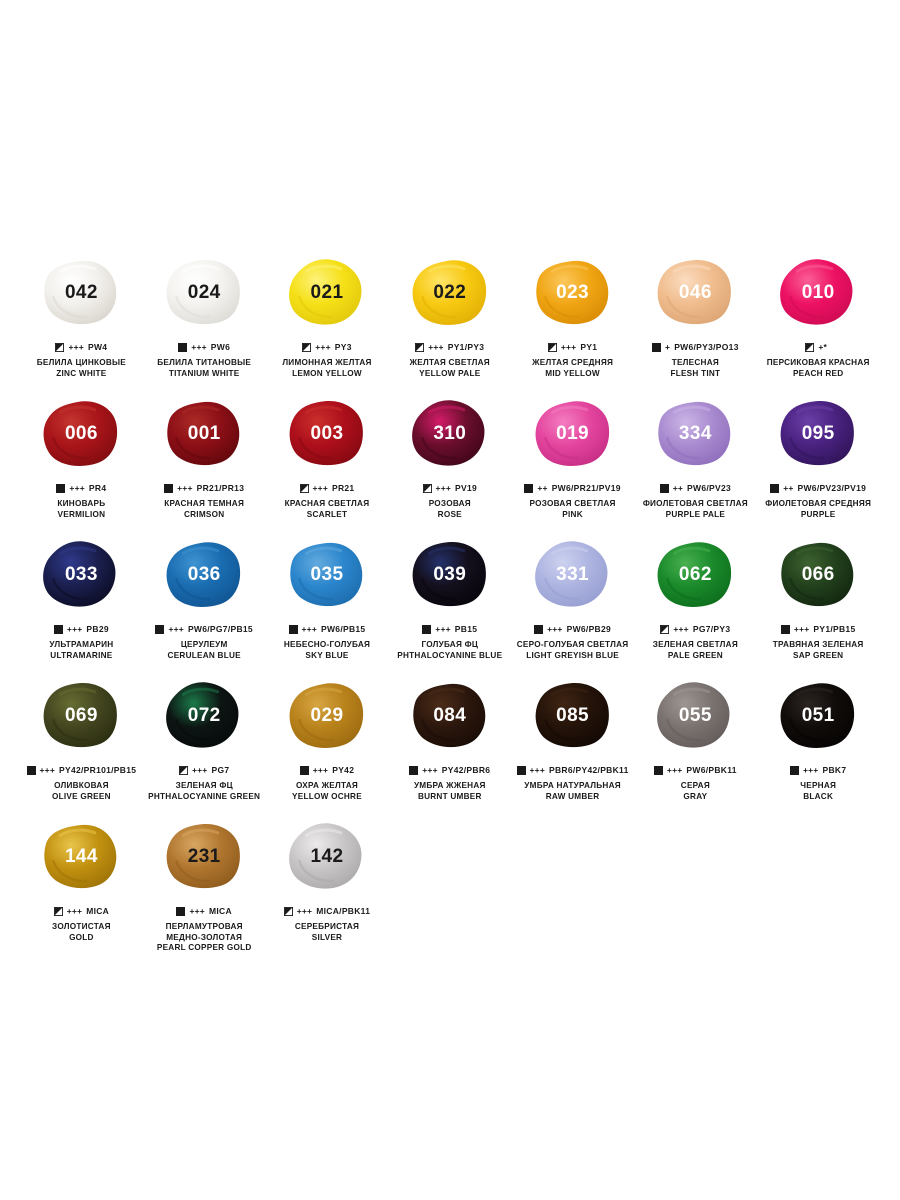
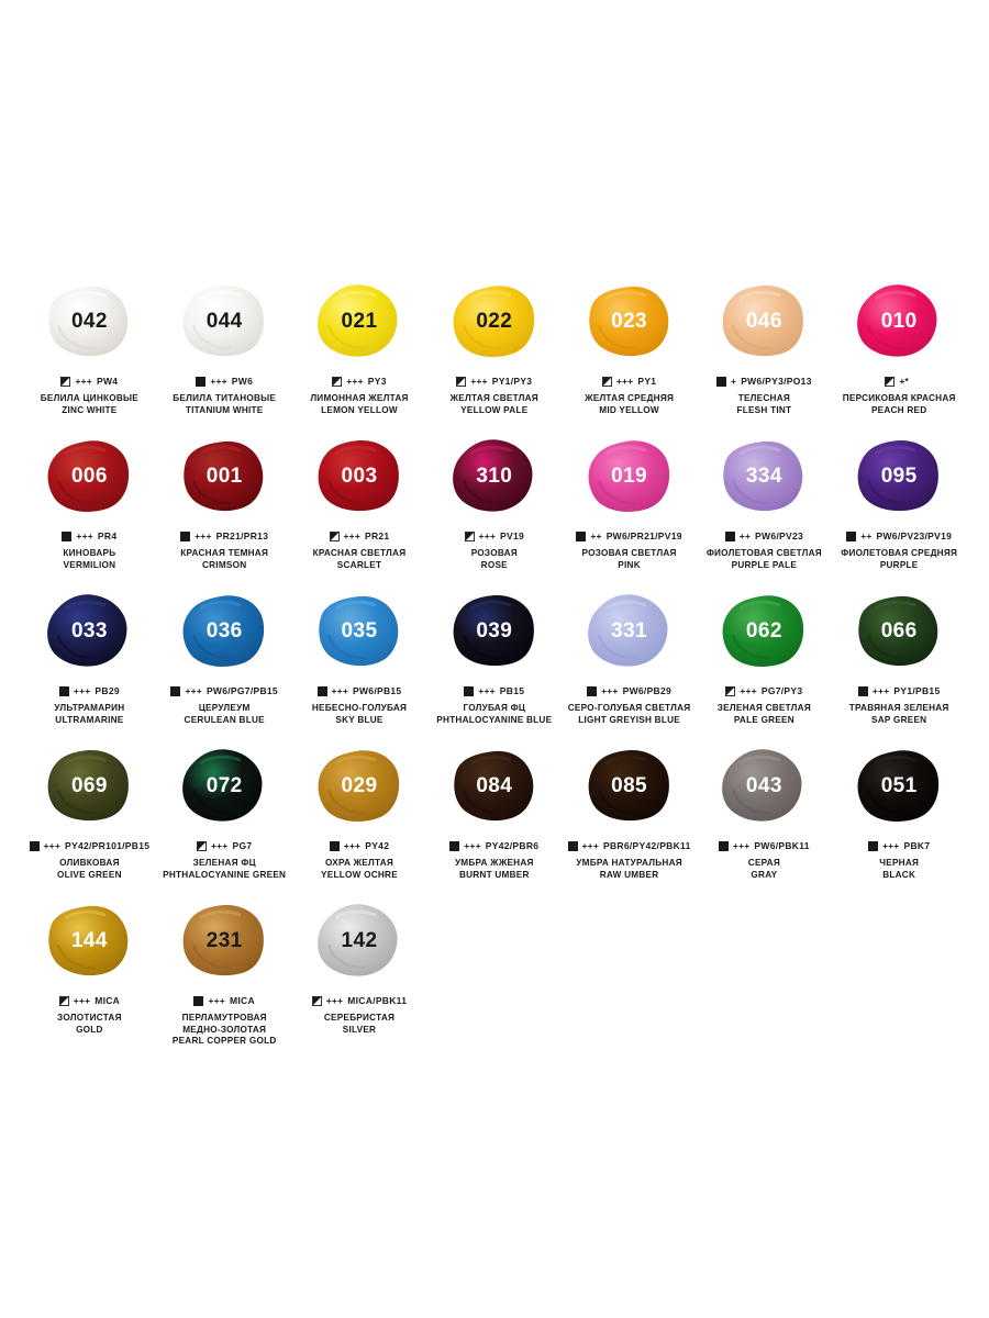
  042
  +++
  PW4
  БЕЛИЛА ЦИНКОВЫЕ
  ZINC WHITE
- 024
+ 044
  +++
  PW6
  БЕЛИЛА ТИТАНОВЫЕ
  TITANIUM WHITE
  021
  +++
  PY3
  ЛИМОННАЯ ЖЕЛТАЯ
  LEMON YELLOW
  022
  +++
  PY1/PY3
  ЖЕЛТАЯ СВЕТЛАЯ
  YELLOW PALE
  023
  +++
  PY1
  ЖЕЛТАЯ СРЕДНЯЯ
  MID YELLOW
  046
  +
  PW6/PY3/PO13
  ТЕЛЕСНАЯ
  FLESH TINT
  010
  +*
  ПЕРСИКОВАЯ КРАСНАЯ
  PEACH RED
  006
  +++
  PR4
  КИНОВАРЬ
  VERMILION
  001
  +++
  PR21/PR13
  КРАСНАЯ ТЕМНАЯ
  CRIMSON
  003
  +++
  PR21
  КРАСНАЯ СВЕТЛАЯ
  SCARLET
  310
  +++
  PV19
  РОЗОВАЯ
  ROSE
  019
  ++
  PW6/PR21/PV19
  РОЗОВАЯ СВЕТЛАЯ
  PINK
  334
  ++
  PW6/PV23
  ФИОЛЕТОВАЯ СВЕТЛАЯ
  PURPLE PALE
  095
  ++
  PW6/PV23/PV19
  ФИОЛЕТОВАЯ СРЕДНЯЯ
  PURPLE
  033
  +++
  PB29
  УЛЬТРАМАРИН
  ULTRAMARINE
  036
  +++
  PW6/PG7/PB15
  ЦЕРУЛЕУМ
  CERULEAN BLUE
  035
  +++
  PW6/PB15
  НЕБЕСНО-ГОЛУБАЯ
  SKY BLUE
  039
  +++
  PB15
  ГОЛУБАЯ ФЦ
  PHTHALOCYANINE BLUE
  331
  +++
  PW6/PB29
  СЕРО-ГОЛУБАЯ СВЕТЛАЯ
  LIGHT GREYISH BLUE
  062
  +++
  PG7/PY3
  ЗЕЛЕНАЯ СВЕТЛАЯ
  PALE GREEN
  066
  +++
  PY1/PB15
  ТРАВЯНАЯ ЗЕЛЕНАЯ
  SAP GREEN
  069
  +++
  PY42/PR101/PB15
  ОЛИВКОВАЯ
  OLIVE GREEN
  072
  +++
  PG7
  ЗЕЛЕНАЯ ФЦ
  PHTHALOCYANINE GREEN
  029
  +++
  PY42
  ОХРА ЖЕЛТАЯ
  YELLOW OCHRE
  084
  +++
  PY42/PBR6
  УМБРА ЖЖЕНАЯ
  BURNT UMBER
  085
  +++
  PBR6/PY42/PBK11
  УМБРА НАТУРАЛЬНАЯ
  RAW UMBER
- 055
+ 043
  +++
  PW6/PBK11
  СЕРАЯ
  GRAY
  051
  +++
  PBK7
  ЧЕРНАЯ
  BLACK
  144
  +++
  MICA
  ЗОЛОТИСТАЯ
  GOLD
  231
  +++
  MICA
  ПЕРЛАМУТРОВАЯ
  МЕДНО-ЗОЛОТАЯ
  PEARL COPPER GOLD
  142
  +++
  MICA/PBK11
  СЕРЕБРИСТАЯ
  SILVER
